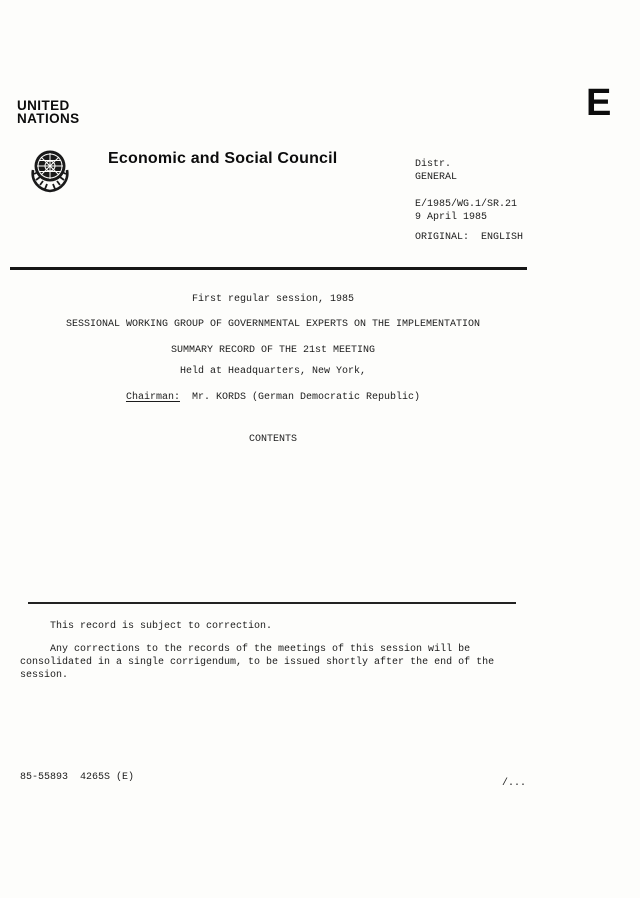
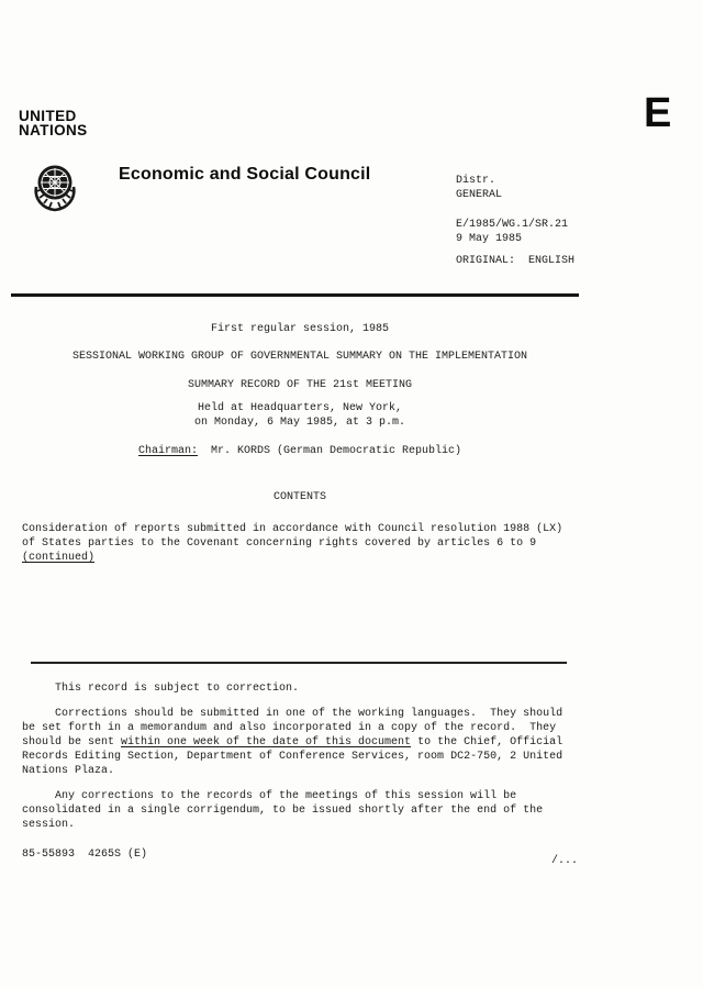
  UNITED
  NATIONS
  E
  Economic and Social Council
  Distr.
  GENERAL
  E/1985/WG.1/SR.21
- 9 April 1985
+ 9 May 1985
  ORIGINAL: ENGLISH
  First regular session, 1985
- SESSIONAL WORKING GROUP OF GOVERNMENTAL EXPERTS ON THE IMPLEMENTATION
+ SESSIONAL WORKING GROUP OF GOVERNMENTAL SUMMARY ON THE IMPLEMENTATION
  SUMMARY RECORD OF THE 21st MEETING
  Held at Headquarters, New York,
+ on Monday, 6 May 1985, at 3 p.m.
  Chairman: Mr. KORDS (German Democratic Republic)
  CONTENTS
+ Consideration of reports submitted in accordance with Council resolution 1988 (LX) of States parties to the Covenant concerning rights covered by articles 6 to 9 (continued)
  This record is subject to correction.
+ Corrections should be submitted in one of the working languages. They should be set forth in a memorandum and also incorporated in a copy of the record. They should be sent within one week of the date of this document to the Chief, Official Records Editing Section, Department of Conference Services, room DC2-750, 2 United Nations Plaza.
  Any corrections to the records of the meetings of this session will be consolidated in a single corrigendum, to be issued shortly after the end of the session.
  85-55893 4265S (E)
  /...
